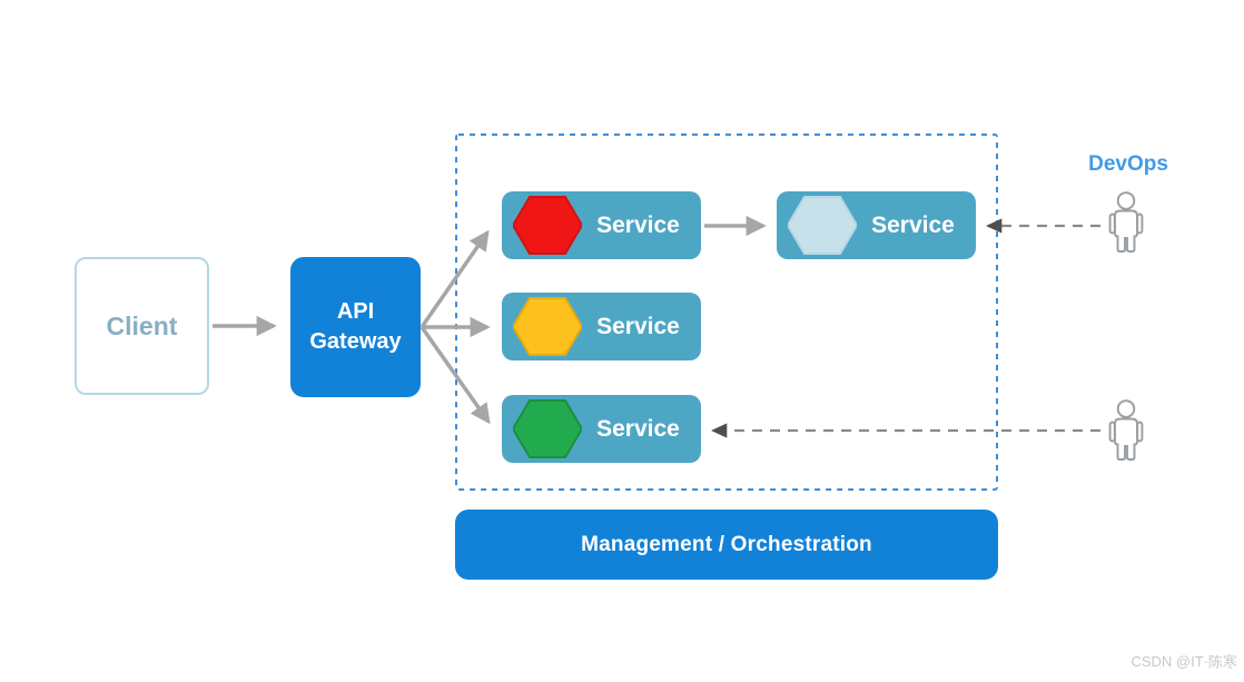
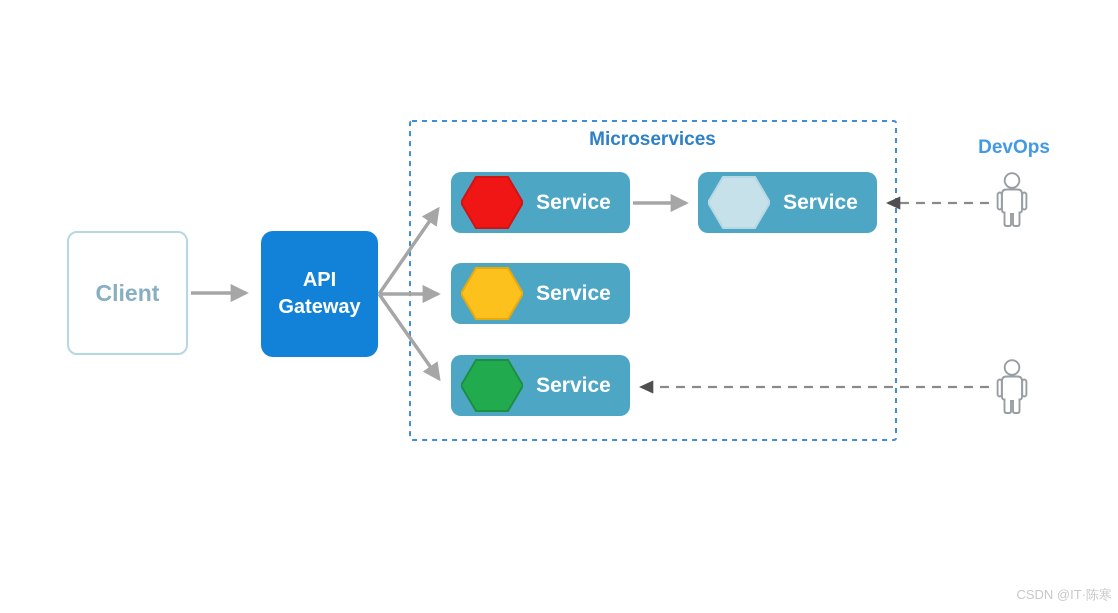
  Client
  API Gateway
+ Microservices
  Service
  Service
  Service
  Service
  DevOps
- Management / Orchestration
  CSDN @IT·陈寒
